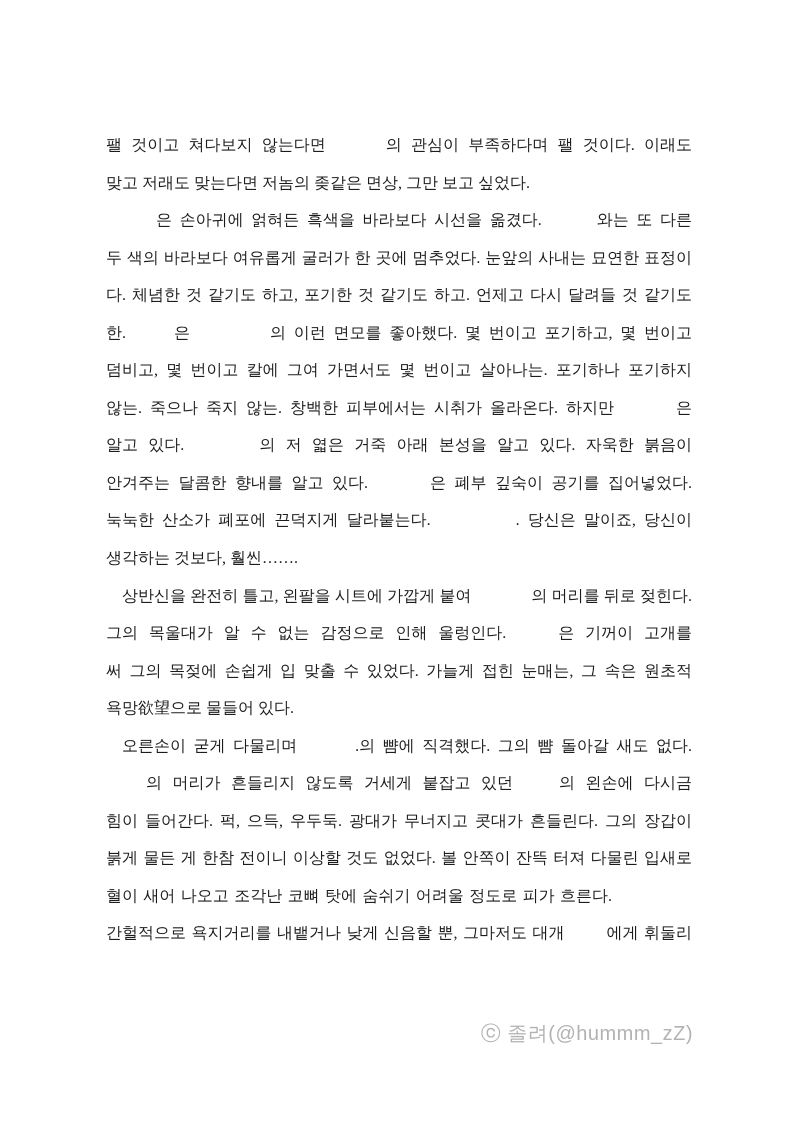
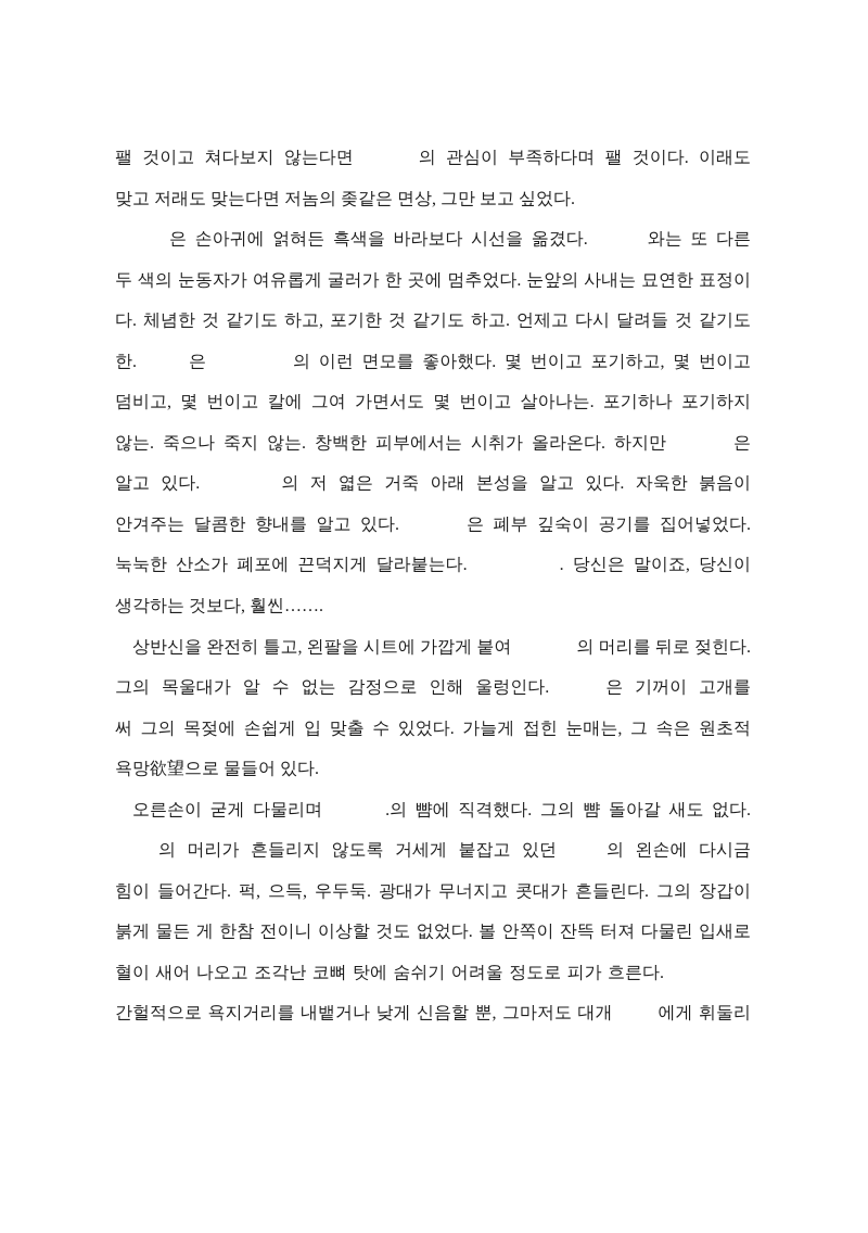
  팰 것이고 쳐다보지 않는다면 의 관심이 부족하다며 팰 것이다. 이래도
  맞고 저래도 맞는다면 저놈의 좆같은 면상, 그만 보고 싶었다.
  은 손아귀에 얽혀든 흑색을 바라보다 시선을 옮겼다. 와는 또 다른
- 두 색의 바라보다 여유롭게 굴러가 한 곳에 멈추었다. 눈앞의 사내는 묘연한 표정이
+ 두 색의 눈동자가 여유롭게 굴러가 한 곳에 멈추었다. 눈앞의 사내는 묘연한 표정이
  다. 체념한 것 같기도 하고, 포기한 것 같기도 하고. 언제고 다시 달려들 것 같기도
  한. 은 의 이런 면모를 좋아했다. 몇 번이고 포기하고, 몇 번이고
  덤비고, 몇 번이고 칼에 그여 가면서도 몇 번이고 살아나는. 포기하나 포기하지
  않는. 죽으나 죽지 않는. 창백한 피부에서는 시취가 올라온다. 하지만 은
  알고 있다. 의 저 엷은 거죽 아래 본성을 알고 있다. 자욱한 붉음이
  안겨주는 달콤한 향내를 알고 있다. 은 폐부 깊숙이 공기를 집어넣었다.
  눅눅한 산소가 폐포에 끈덕지게 달라붙는다. . 당신은 말이죠, 당신이
  생각하는 것보다, 훨씬…….
  상반신을 완전히 틀고, 왼팔을 시트에 가깝게 붙여 의 머리를 뒤로 젖힌다.
  그의 목울대가 알 수 없는 감정으로 인해 울렁인다. 은 기꺼이 고개를
  써 그의 목젖에 손쉽게 입 맞출 수 있었다. 가늘게 접힌 눈매는, 그 속은 원초적
  욕망欲望으로 물들어 있다.
  오른손이 굳게 다물리며 .의 뺨에 직격했다. 그의 뺨 돌아갈 새도 없다.
  의 머리가 흔들리지 않도록 거세게 붙잡고 있던 의 왼손에 다시금
  힘이 들어간다. 퍽, 으득, 우두둑. 광대가 무너지고 콧대가 흔들린다. 그의 장갑이
  붉게 물든 게 한참 전이니 이상할 것도 없었다. 볼 안쪽이 잔뜩 터져 다물린 입새로
  혈이 새어 나오고 조각난 코뼈 탓에 숨쉬기 어려울 정도로 피가 흐른다.
  간헐적으로 욕지거리를 내뱉거나 낮게 신음할 뿐, 그마저도 대개 에게 휘둘리
- ⓒ 졸려(@hummm_zZ)
